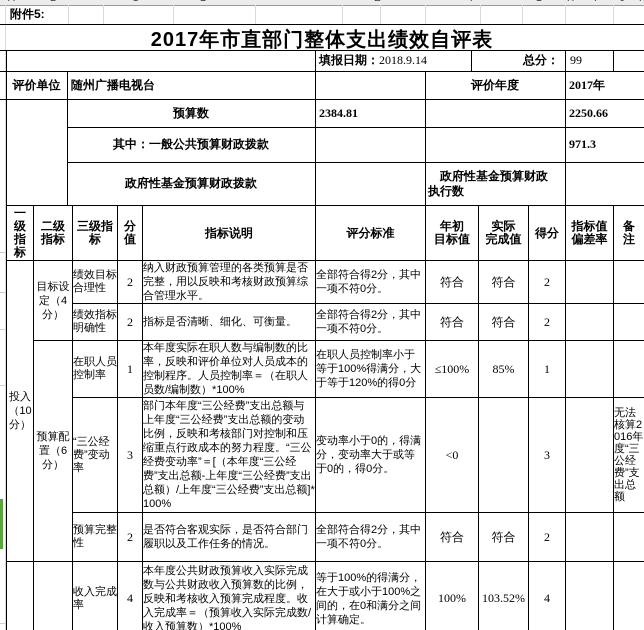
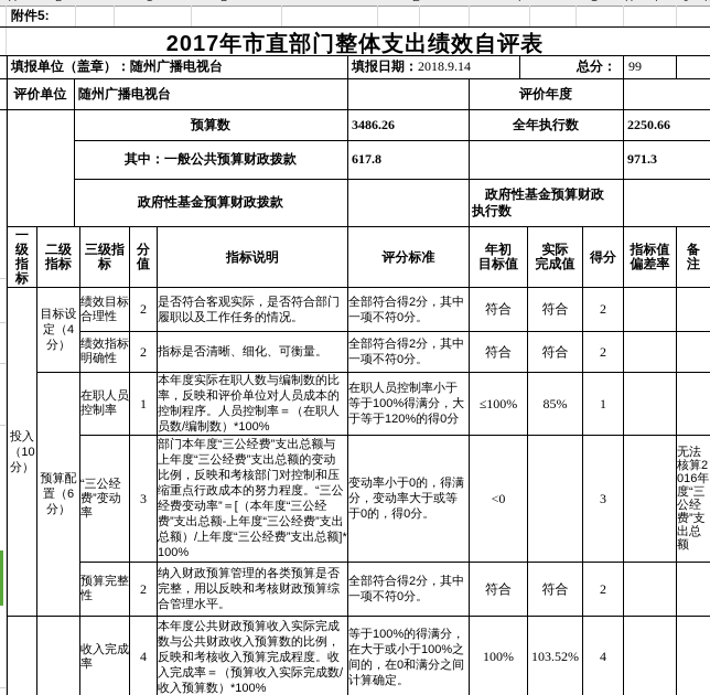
  附件5:
  2017年市直部门整体支出绩效自评表
+ 填报单位（盖章）：随州广播电视台
  填报日期：2018.9.14
  总分：
  99
  评价单位
  随州广播电视台
  评价年度
- 2017年
  预算数
- 2384.81
+ 3486.26
+ 全年执行数
  2250.66
  其中：一般公共预算财政拨款
+ 617.8
  971.3
  政府性基金预算财政拨款
  政府性基金预算财政
  执行数
  一 级 指 标	二级 指标	三级指 标	分 值	指标说明	评分标准	年初 目标值	实际 完成值	得分	指标值 偏差率	备 注
- 投入（10分）	目标设定（4分）	绩效目标合理性	2	纳入财政预算管理的各类预算是否完整，用以反映和考核财政预算综合管理水平。	全部符合得2分，其中一项不符0分。	符合	符合	2
+ 投入（10分）	目标设定（4分）	绩效目标合理性	2	是否符合客观实际，是否符合部门履职以及工作任务的情况。	全部符合得2分，其中一项不符0分。	符合	符合	2
  绩效指标明确性	2	指标是否清晰、细化、可衡量。	全部符合得2分，其中一项不符0分。	符合	符合	2
  预算配置（6分）	在职人员控制率	1	本年度实际在职人数与编制数的比率，反映和评价单位对人员成本的控制程序。人员控制率＝（在职人员数/编制数）*100%	在职人员控制率小于等于100%得满分，大于等于120%的得0分	≤100%	85%	1
  “三公经费”变动率	3	部门本年度“三公经费”支出总额与上年度“三公经费”支出总额的变动比例，反映和考核部门对控制和压缩重点行政成本的努力程度。“三公经费变动率”＝[（本年度“三公经费”支出总额-上年度“三公经费”支出总额）/上年度“三公经费”支出总额]*100%	变动率小于0的，得满分，变动率大于或等于0的，得0分。	<0		3		无法核算2016年度“三公经费”支出总额
- 预算完整性	2	是否符合客观实际，是否符合部门履职以及工作任务的情况。	全部符合得2分，其中一项不符0分。	符合	符合	2
+ 预算完整性	2	纳入财政预算管理的各类预算是否完整，用以反映和考核财政预算综合管理水平。	全部符合得2分，其中一项不符0分。	符合	符合	2
  		收入完成率	4	本年度公共财政预算收入实际完成数与公共财政收入预算数的比例，反映和考核收入预算完成程度。收入完成率＝（预算收入实际完成数/收入预算数）*100%	等于100%的得满分，在大于或小于100%之间的，在0和满分之间计算确定。	100%	103.52%	4
